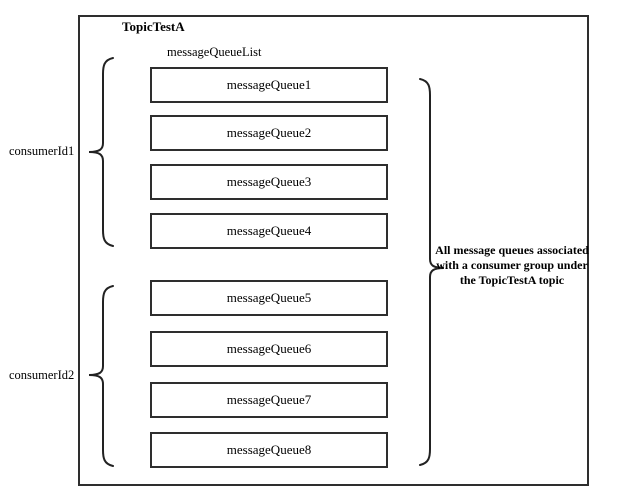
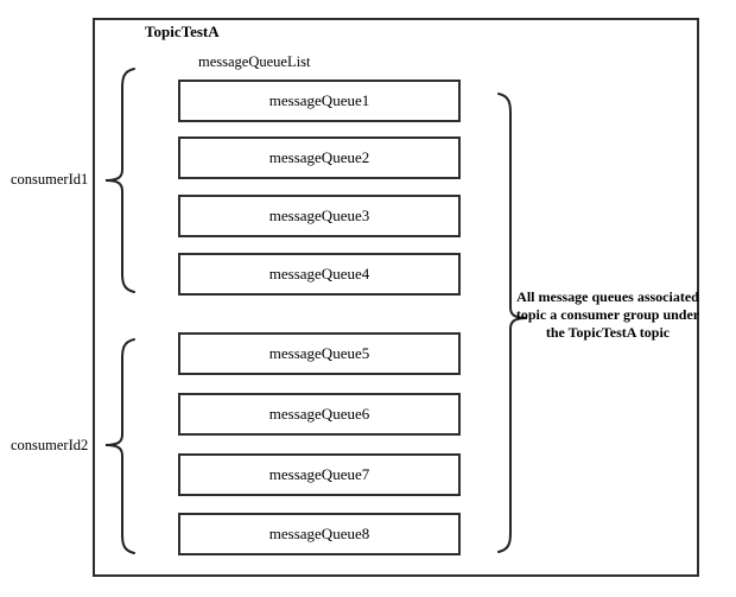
  TopicTestA
  messageQueueList
  messageQueue1
  messageQueue2
  messageQueue3
  messageQueue4
  messageQueue5
  messageQueue6
  messageQueue7
  messageQueue8
  consumerId1
  consumerId2
  All message queues associated
- with a consumer group under
+ topic a consumer group under
  the TopicTestA topic
